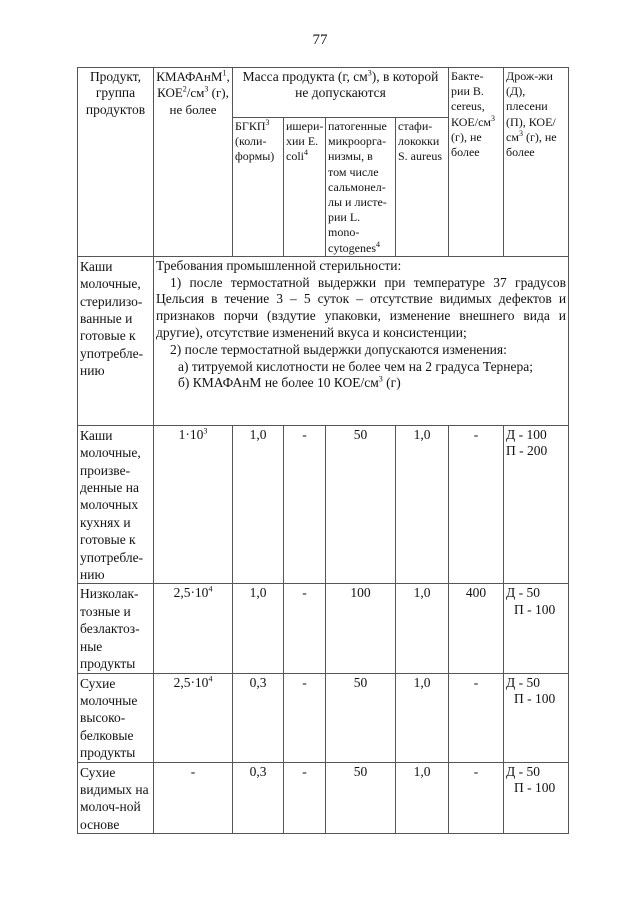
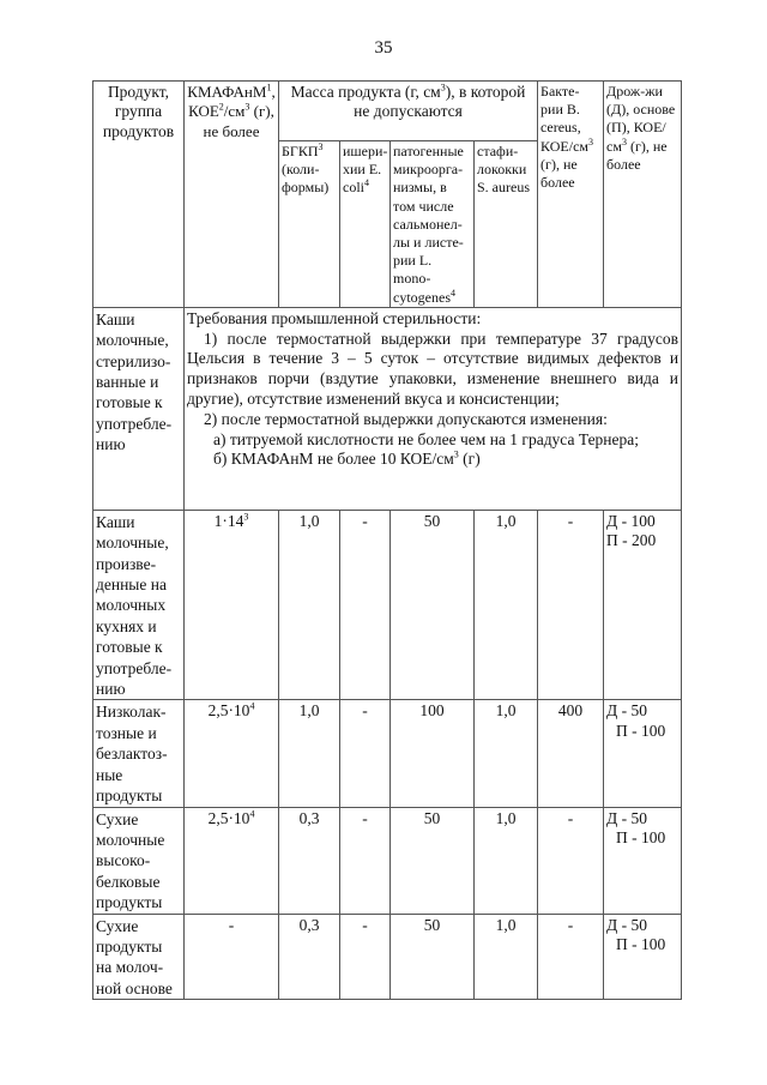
- 77
+ 35
- Продукт, группа продуктов	КМАФАнМ1, КОЕ2/см3 (г), не более	Масса продукта (г, см3), в которой не допускаются	Бакте-рии B. cereus, КОЕ/см3 (г), не более	Дрож-жи (Д), плесени (П), КОЕ/см3 (г), не более
+ Продукт, группа продуктов	КМАФАнМ1, КОЕ2/см3 (г), не более	Масса продукта (г, см3), в которой не допускаются	Бакте-рии B. cereus, КОЕ/см3 (г), не более	Дрож-жи (Д), основе (П), КОЕ/см3 (г), не более
  БГКП3 (коли-формы)	ишери-хии E. coli4	патогенные микроорга-низмы, в том числе сальмонел-лы и листе-рии L. mono-cytogenes4	стафи-лококки S. aureus
- Каши молочные, стерилизо-ванные и готовые к употребле-нию	Требования промышленной стерильности: 1) после термостатной выдержки при температуре 37 градусов Цельсия в течение 3 – 5 суток – отсутствие видимых дефектов и признаков порчи (вздутие упаковки, изменение внешнего вида и другие), отсутствие изменений вкуса и консистенции; 2) после термостатной выдержки допускаются изменения: а) титруемой кислотности не более чем на 2 градуса Тернера; б) КМАФАнМ не более 10 КОЕ/см3 (г)
+ Каши молочные, стерилизо-ванные и готовые к употребле-нию	Требования промышленной стерильности: 1) после термостатной выдержки при температуре 37 градусов Цельсия в течение 3 – 5 суток – отсутствие видимых дефектов и признаков порчи (вздутие упаковки, изменение внешнего вида и другие), отсутствие изменений вкуса и консистенции; 2) после термостатной выдержки допускаются изменения: а) титруемой кислотности не более чем на 1 градуса Тернера; б) КМАФАнМ не более 10 КОЕ/см3 (г)
- Каши молочные, произве-денные на молочных кухнях и готовые к употребле-нию	1·103	1,0	-	50	1,0	-	Д - 100 П - 200
+ Каши молочные, произве-денные на молочных кухнях и готовые к употребле-нию	1·143	1,0	-	50	1,0	-	Д - 100 П - 200
  Низколак-тозные и безлактоз-ные продукты	2,5·104	1,0	-	100	1,0	400	Д - 50 П - 100
  Сухие молочные высоко-белковые продукты	2,5·104	0,3	-	50	1,0	-	Д - 50 П - 100
- Сухие видимых на молоч-ной основе	-	0,3	-	50	1,0	-	Д - 50 П - 100
+ Сухие продукты на молоч-ной основе	-	0,3	-	50	1,0	-	Д - 50 П - 100
